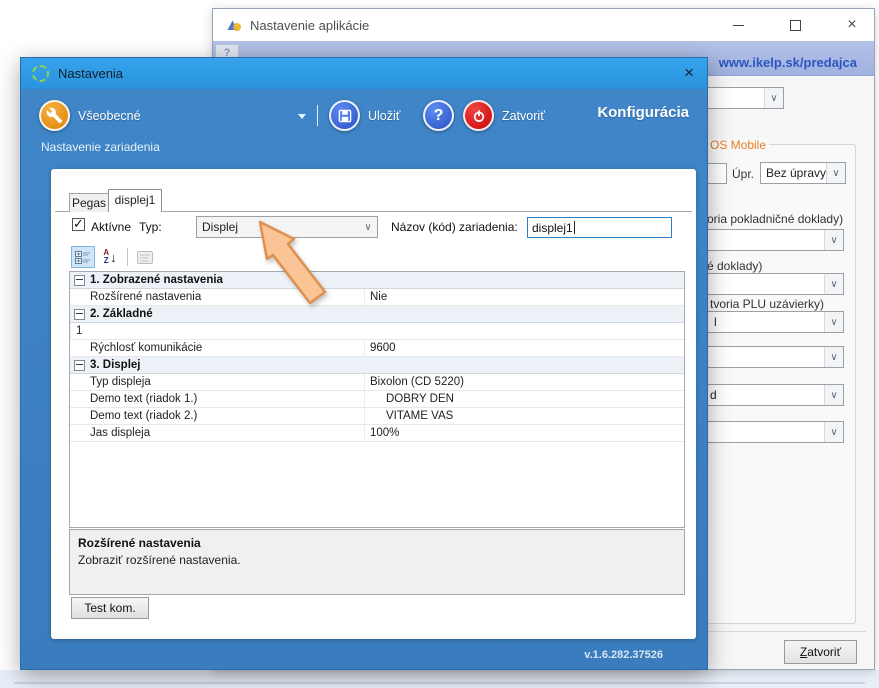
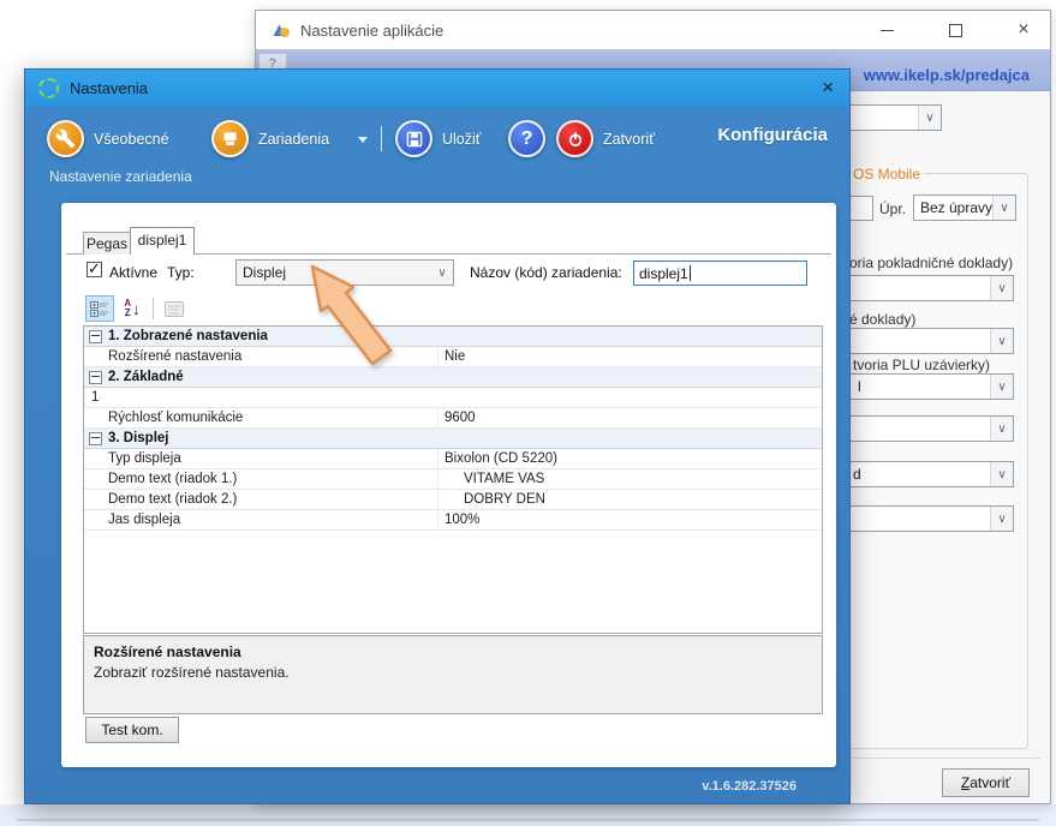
  Nastavenie aplikácie
  ×
  ?
  www.ikelp.sk/predajca
  OS Mobile
  ∨
  Úpr.
  Bez úpravy
  ∨
  oria pokladničné doklady)
  ∨
  é doklady)
  ∨
  tvoria PLU uzávierky)
  l
  ∨
  ∨
  d
  ∨
  ∨
  Zatvoriť
  Nastavenia
  ×
  Všeobecné
+ Zariadenia
  Uložiť
  ?
  Zatvoriť
  Konfigurácia
  Nastavenie zariadenia
  Pegas
  displej1
  ✓
  Aktívne
  Typ:
  Displej
  ∨
  Názov (kód) zariadenia:
  displej1
  A
  Z
  ↓
  1. Zobrazené nastavenia
  Rozšírené nastavenia
  Nie
  2. Základné
  1
  Rýchlosť komunikácie
  9600
  3. Displej
  Typ displeja
  Bixolon (CD 5220)
  Demo text (riadok 1.)
- DOBRY DEN
+ VITAME VAS
  Demo text (riadok 2.)
- VITAME VAS
+ DOBRY DEN
  Jas displeja
  100%
  Rozšírené nastavenia
  Zobraziť rozšírené nastavenia.
  Test kom.
  v.1.6.282.37526
